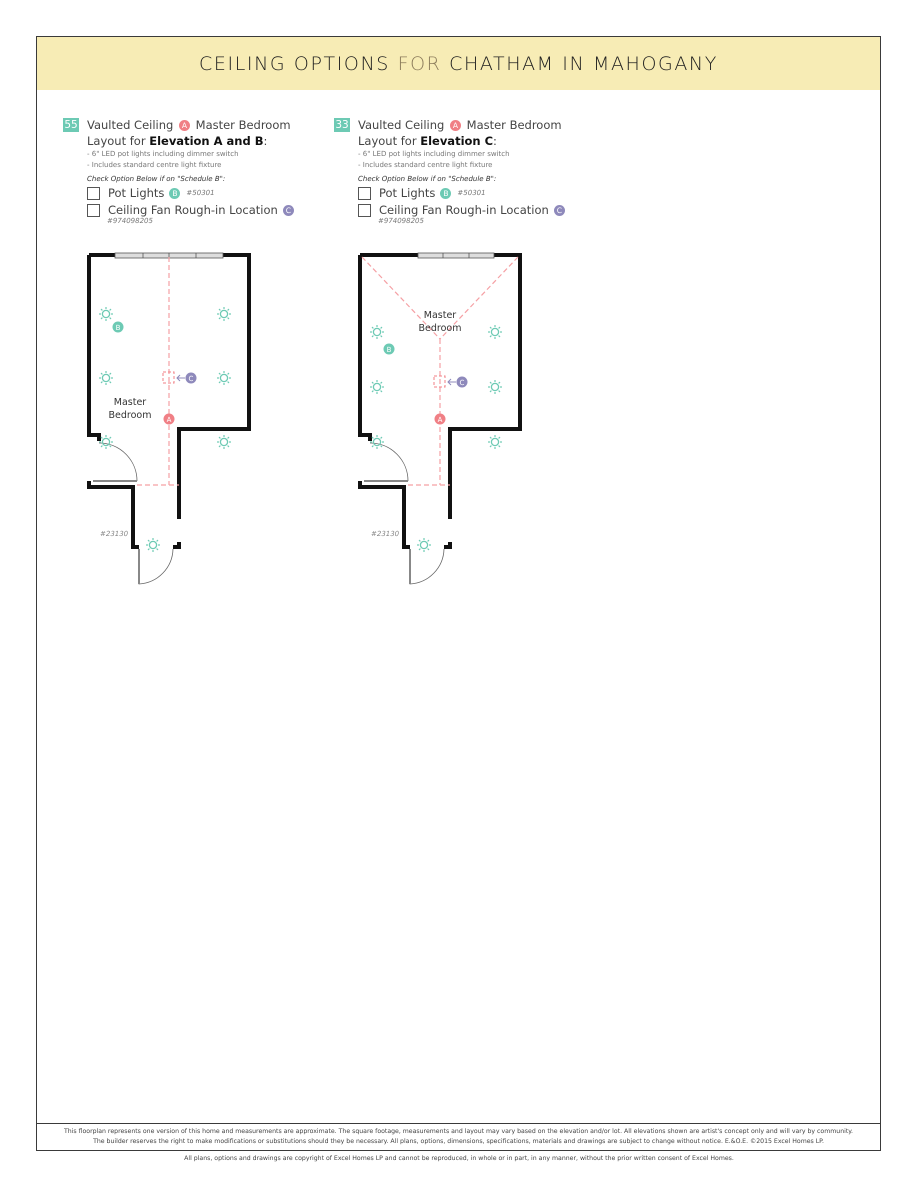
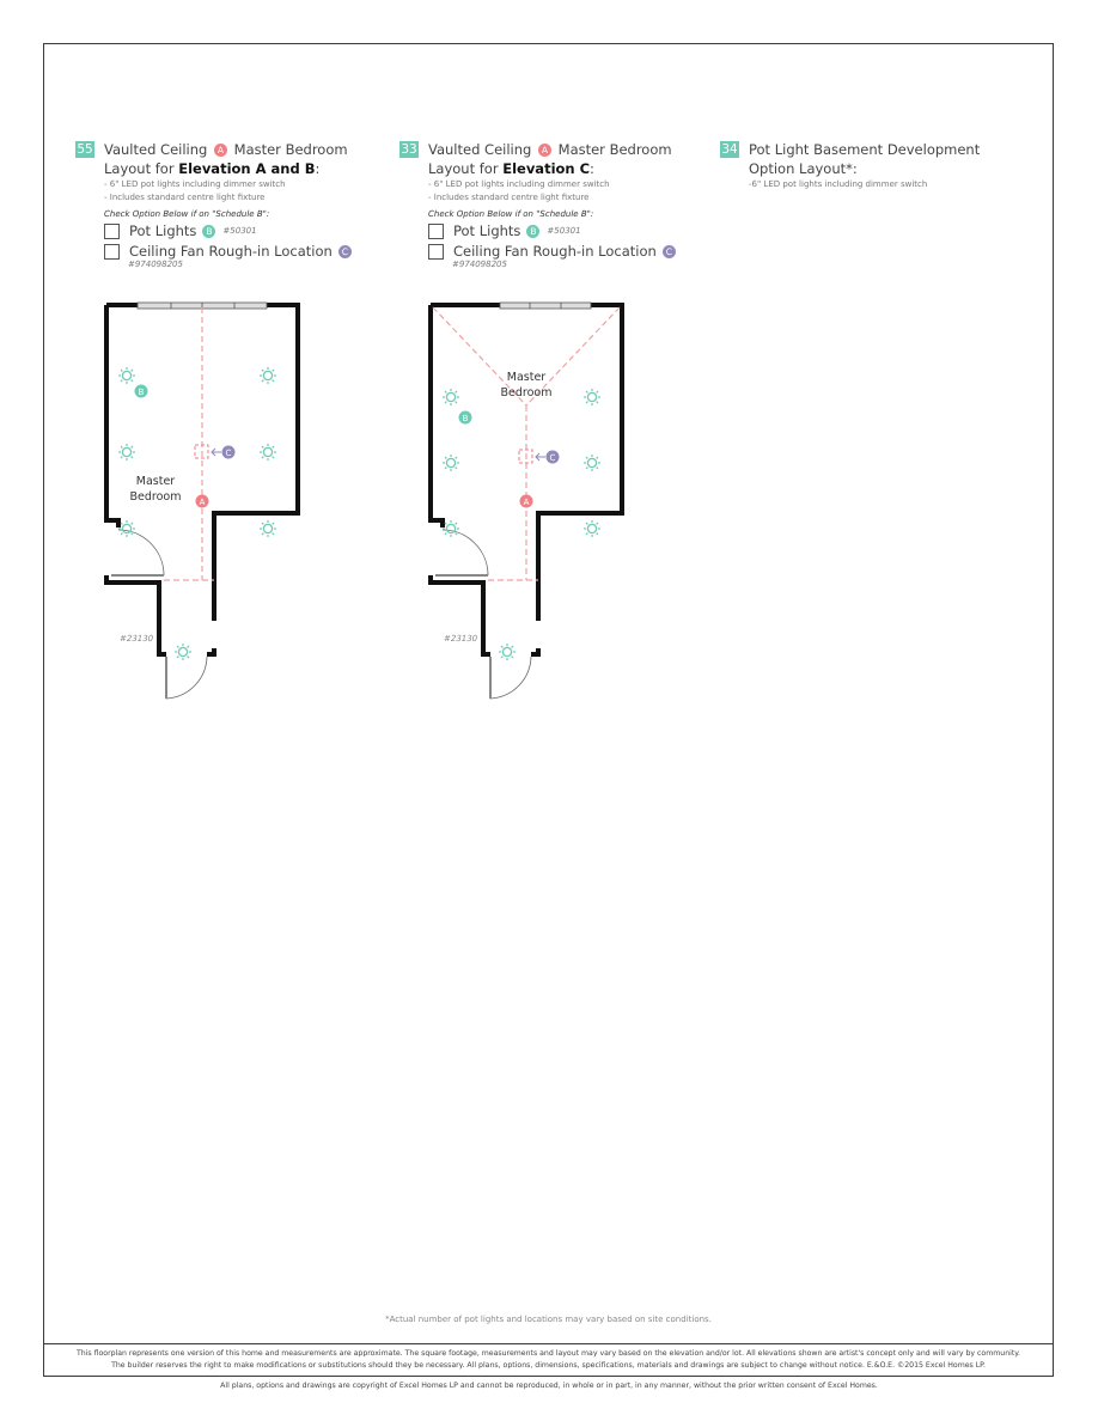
- CEILING OPTIONS FOR CHATHAM IN MAHOGANY
  55
  Vaulted Ceiling A Master Bedroom
  Layout for Elevation A and B:
  - 6" LED pot lights including dimmer switch
  - Includes standard centre light fixture
  Check Option Below if on "Schedule B":
  Pot Lights
  B
  #50301
  Ceiling Fan Rough-in Location
  C
  #974098205
  33
  Vaulted Ceiling A Master Bedroom
  Layout for Elevation C:
  - 6" LED pot lights including dimmer switch
  - Includes standard centre light fixture
  Check Option Below if on "Schedule B":
  Pot Lights
  B
  #50301
  Ceiling Fan Rough-in Location
  C
  #974098205
+ 34
+ Pot Light Basement Development
+ Option Layout*:
+ -6" LED pot lights including dimmer switch
  B
  C
  A
  Master
  Bedroom
  #23130
  B
  C
  A
  Master
  Bedroom
  #23130
+ *Actual number of pot lights and locations may vary based on site conditions.
